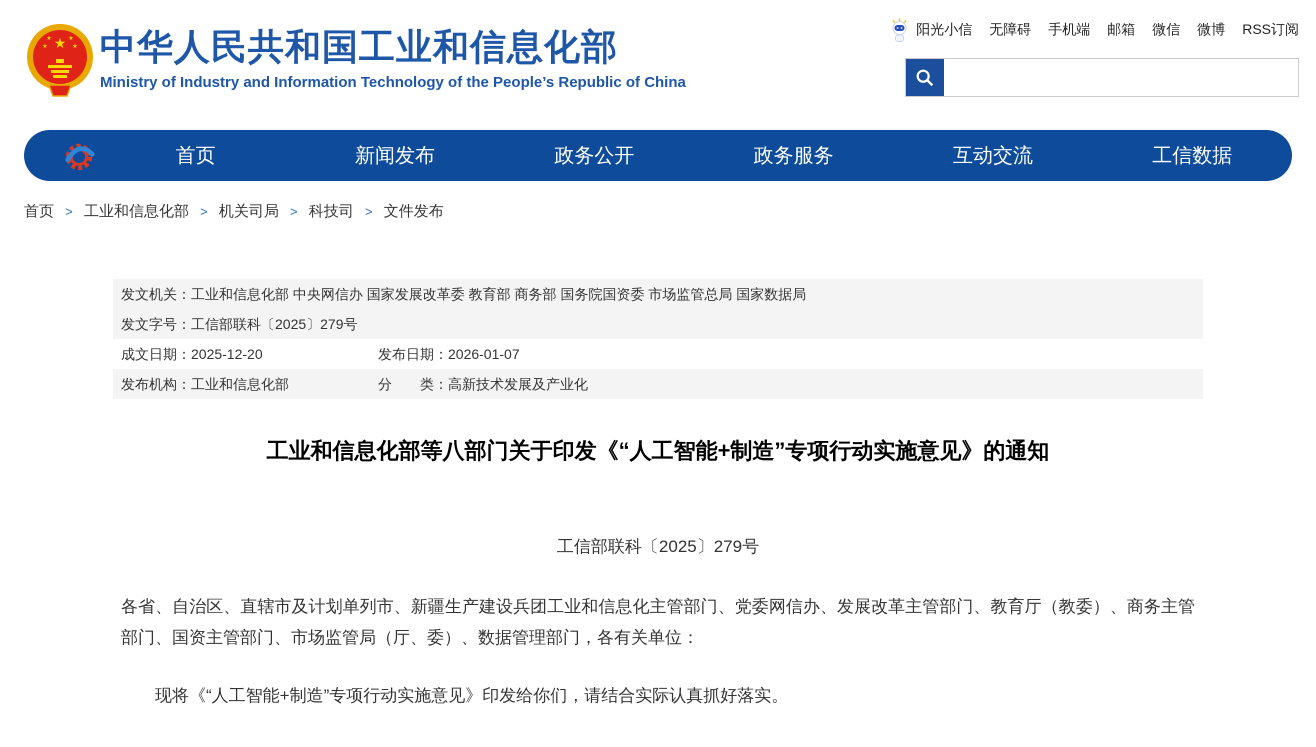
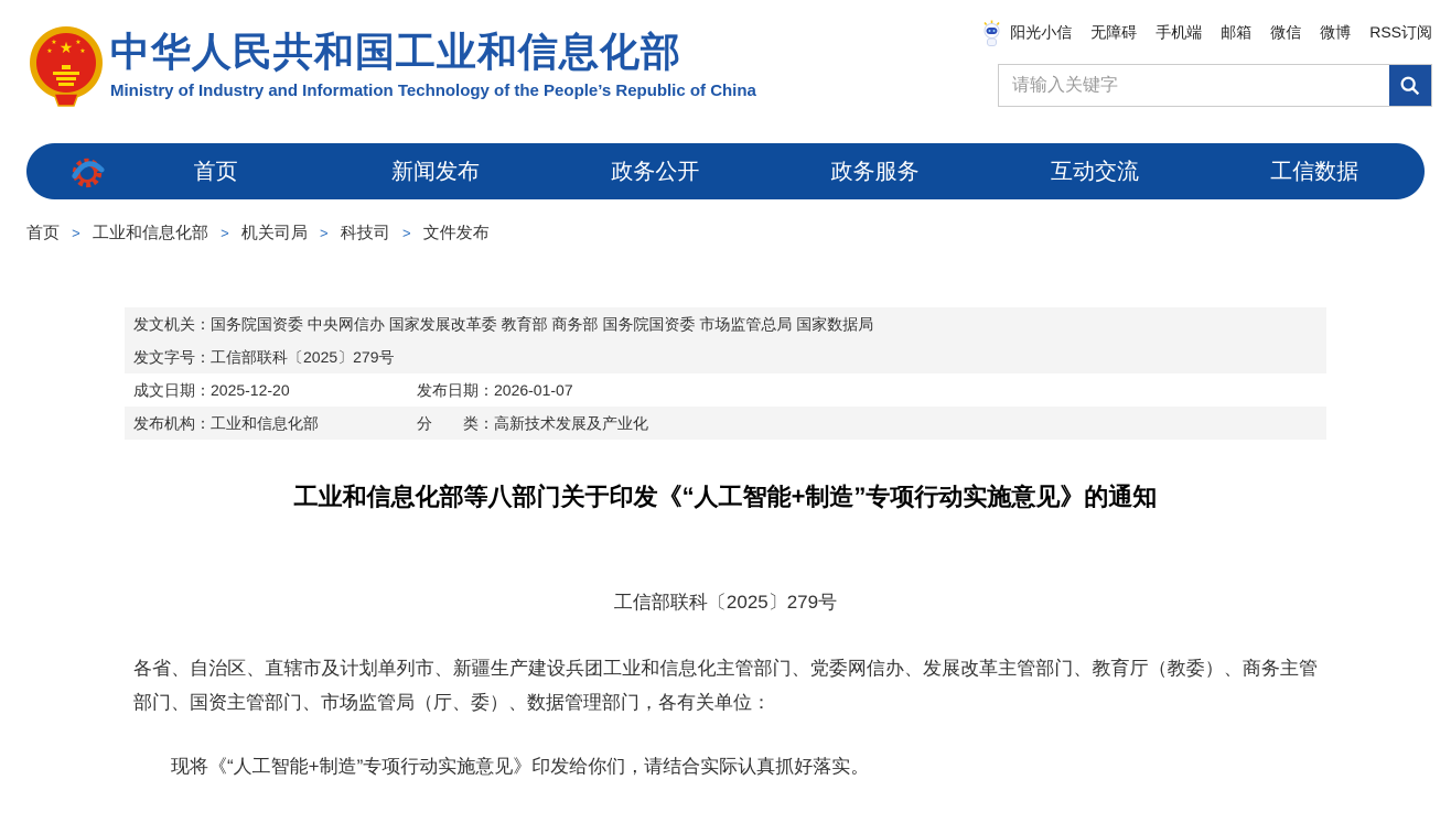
  ★
  中华人民共和国工业和信息化部
  Ministry of Industry and Information Technology of the People’s Republic of China
  阳光小信
  无障碍
  手机端
  邮箱
  微信
  微博
  RSS订阅
+ 请输入关键字
  首页
  新闻发布
  政务公开
  政务服务
  互动交流
  工信数据
  首页 > 工业和信息化部 > 机关司局 > 科技司 > 文件发布
  发文机关：
- 工业和信息化部 中央网信办 国家发展改革委 教育部 商务部 国务院国资委 市场监管总局 国家数据局
+ 国务院国资委 中央网信办 国家发展改革委 教育部 商务部 国务院国资委 市场监管总局 国家数据局
  发文字号：
  工信部联科〔2025〕279号
  成文日期：
  2025-12-20
  发布日期：
  2026-01-07
  发布机构：
  工业和信息化部
  分 类：
  高新技术发展及产业化
  工业和信息化部等八部门关于印发《“人工智能+制造”专项行动实施意见》的通知
  工信部联科〔2025〕279号
  各省、自治区、直辖市及计划单列市、新疆生产建设兵团工业和信息化主管部门、党委网信办、发展改革主管部门、教育厅（教委）、商务主管部门、国资主管部门、市场监管局（厅、委）、数据管理部门，各有关单位：
  现将《“人工智能+制造”专项行动实施意见》印发给你们，请结合实际认真抓好落实。
